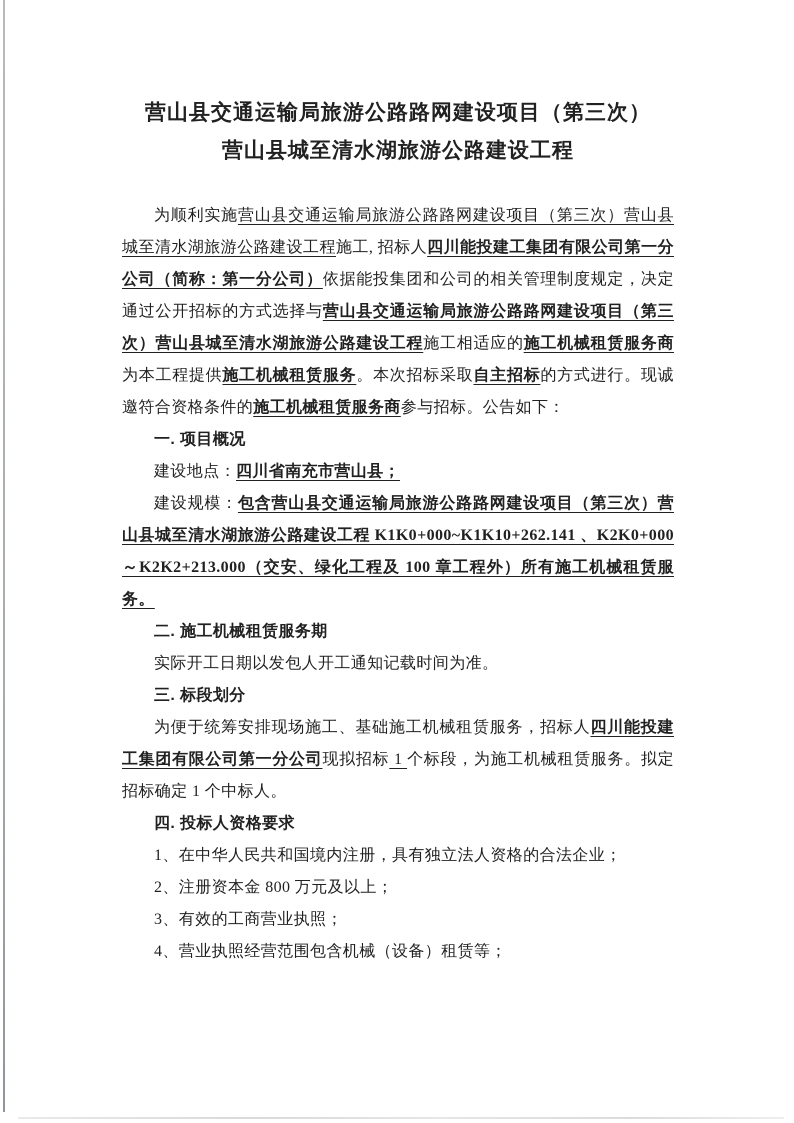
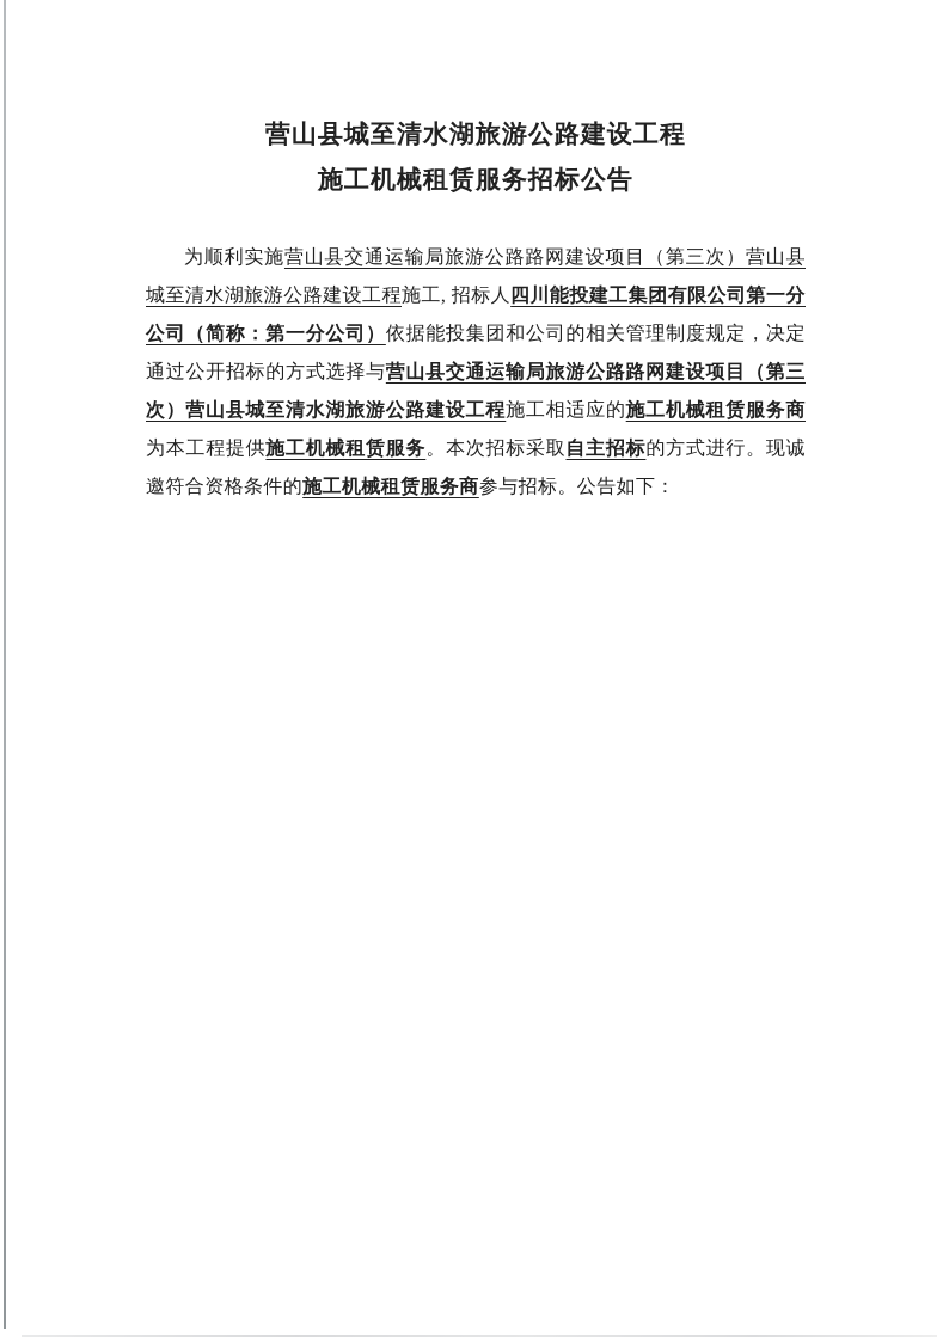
- 营山县交通运输局旅游公路路网建设项目（第三次）
  营山县城至清水湖旅游公路建设工程
+ 施工机械租赁服务招标公告
  为顺利实施营山县交通运输局旅游公路路网建设项目（第三次）营山县城至清水湖旅游公路建设工程施工, 招标人四川能投建工集团有限公司第一分公司（简称：第一分公司）依据能投集团和公司的相关管理制度规定，决定通过公开招标的方式选择与营山县交通运输局旅游公路路网建设项目（第三次）营山县城至清水湖旅游公路建设工程施工相适应的施工机械租赁服务商为本工程提供施工机械租赁服务。本次招标采取自主招标的方式进行。现诚邀符合资格条件的施工机械租赁服务商参与招标。公告如下：
- 一. 项目概况
- 建设地点：四川省南充市营山县；
- 建设规模：包含营山县交通运输局旅游公路路网建设项目（第三次）营山县城至清水湖旅游公路建设工程 K1K0+000~K1K10+262.141 、K2K0+000～K2K2+213.000（交安、绿化工程及 100 章工程外）所有施工机械租赁服务。
- 二. 施工机械租赁服务期
- 实际开工日期以发包人开工通知记载时间为准。
- 三. 标段划分
- 为便于统筹安排现场施工、基础施工机械租赁服务，招标人四川能投建工集团有限公司第一分公司现拟招标 1 个标段，为施工机械租赁服务。拟定招标确定 1 个中标人。
- 四. 投标人资格要求
- 1、在中华人民共和国境内注册，具有独立法人资格的合法企业；
- 2、注册资本金 800 万元及以上；
- 3、有效的工商营业执照；
- 4、营业执照经营范围包含机械（设备）租赁等；
